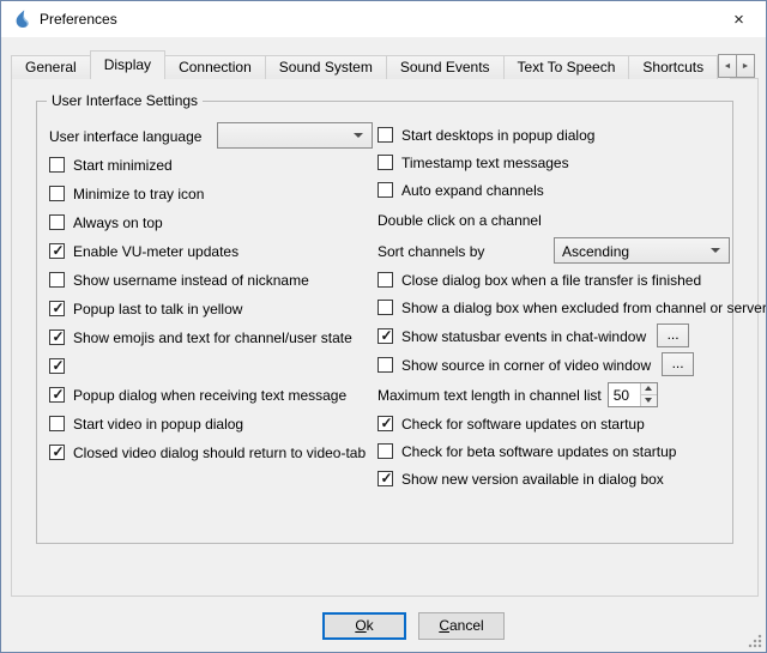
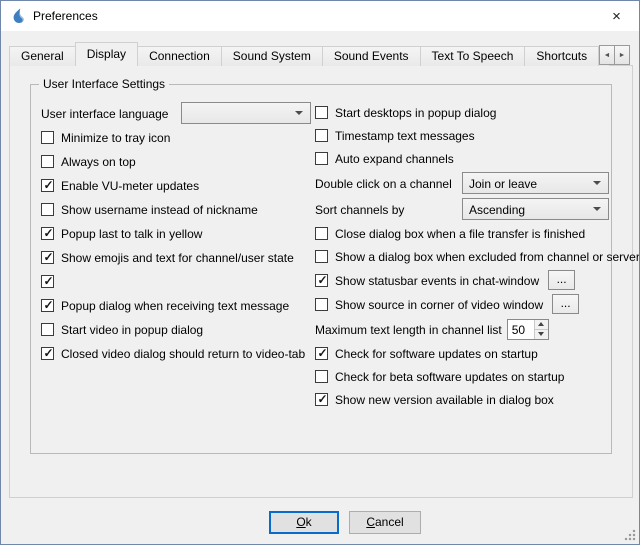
  Preferences
  ×
  User Interface Settings
  User interface language
- Start minimized
  Minimize to tray icon
  Always on top
  Enable VU-meter updates
  Show username instead of nickname
  Popup last to talk in yellow
  Show emojis and text for channel/user state
  Popup dialog when receiving text message
  Start video in popup dialog
  Closed video dialog should return to video-tab
  Start desktops in popup dialog
  Timestamp text messages
  Auto expand channels
  Double click on a channel
+ Join or leave
  Sort channels by
  Ascending
  Close dialog box when a file transfer is finished
  Show a dialog box when excluded from channel or server
  Show statusbar events in chat-window
  ...
  Show source in corner of video window
  ...
  Maximum text length in channel list
  50
  Check for software updates on startup
  Check for beta software updates on startup
  Show new version available in dialog box
  General
  Display
  Connection
  Sound System
  Sound Events
  Text To Speech
  Shortcuts
  Ok
  Cancel
